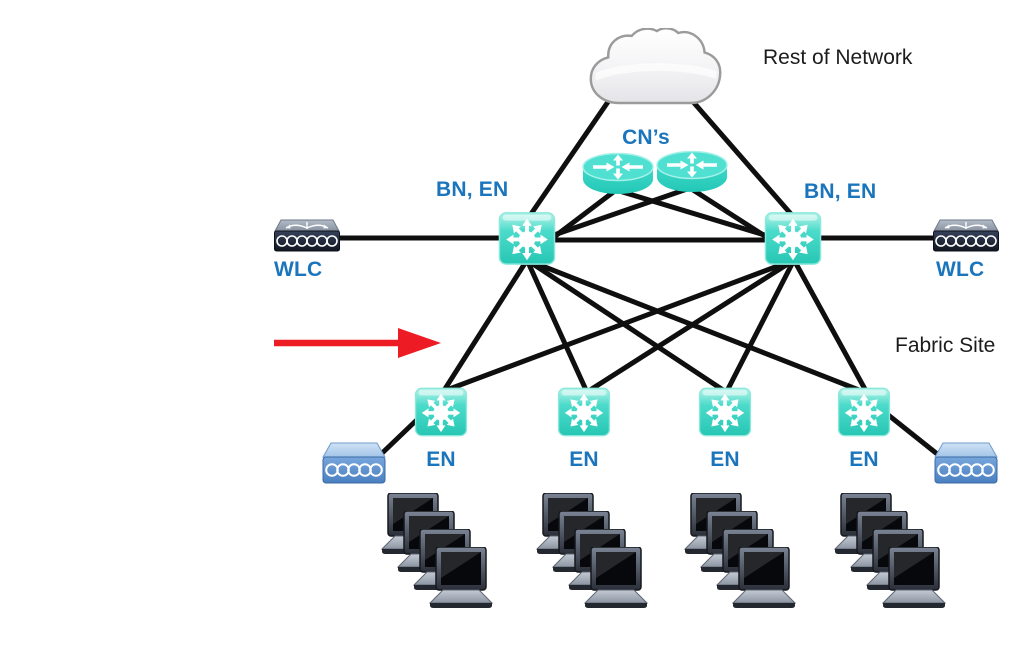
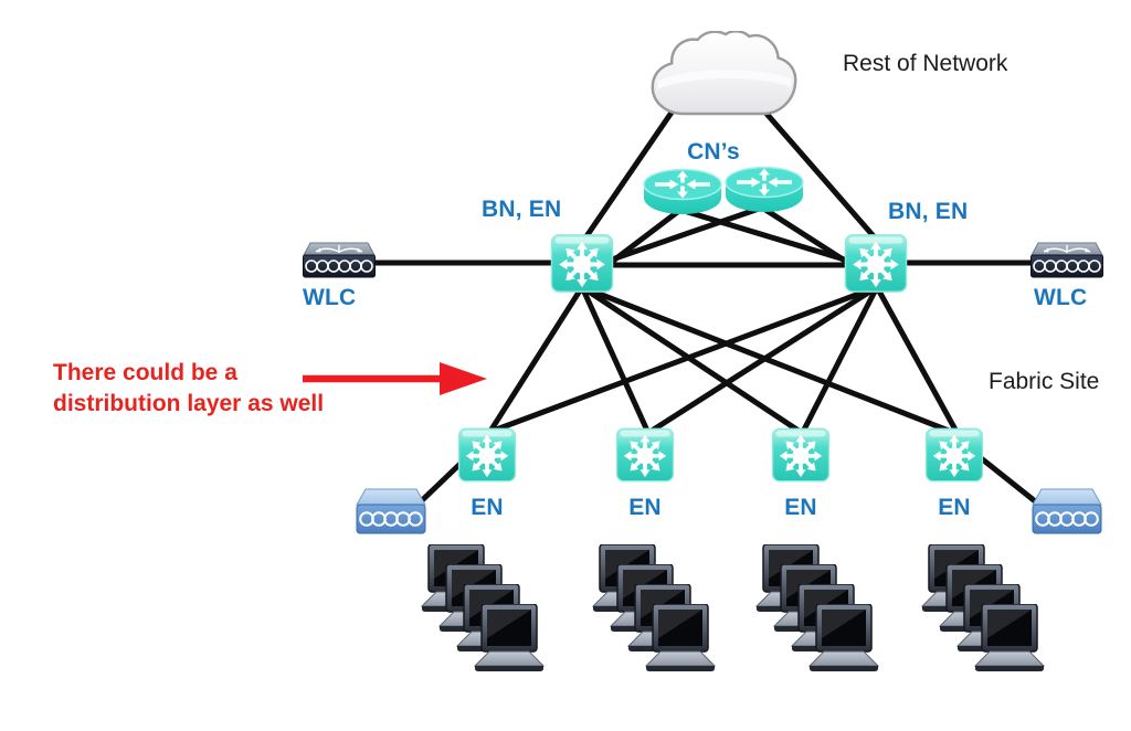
  Rest of Network
  CN’s
  BN, EN
  BN, EN
  WLC
  WLC
+ There could be a
+ distribution layer as well
  Fabric Site
  EN
  EN
  EN
  EN
